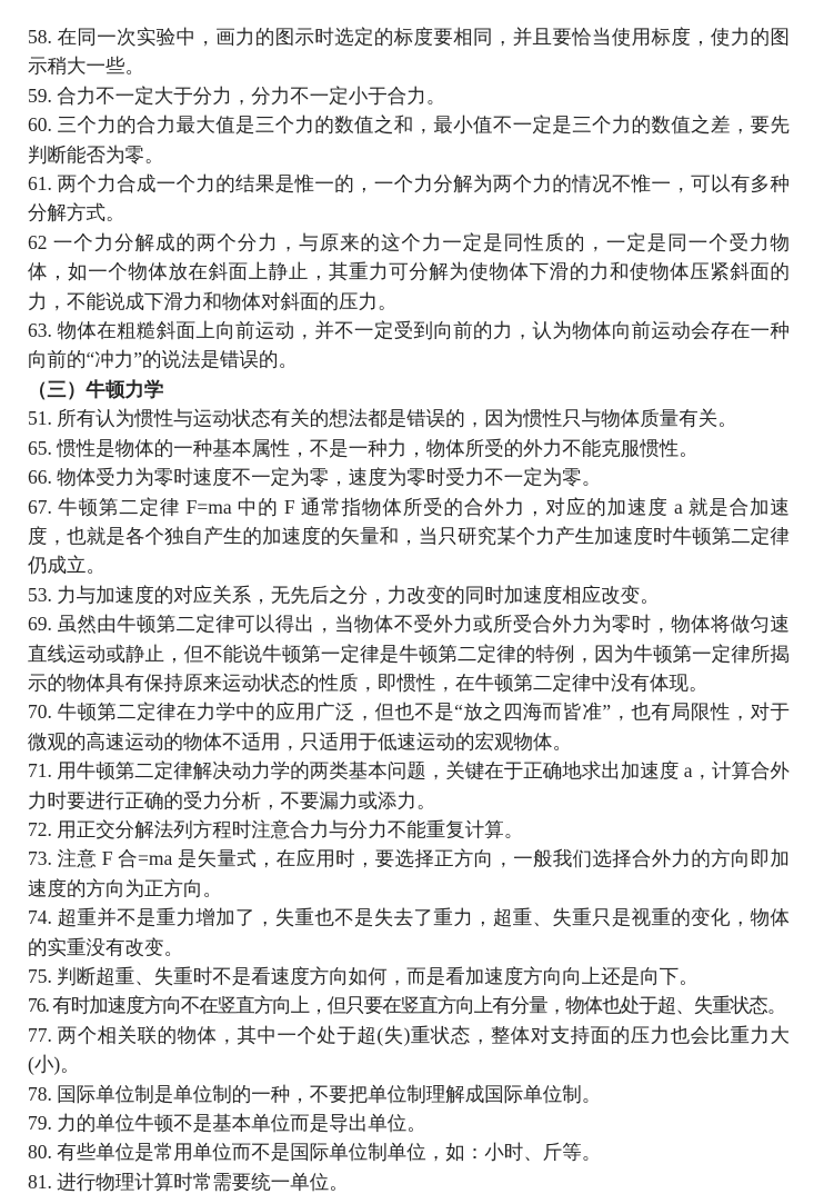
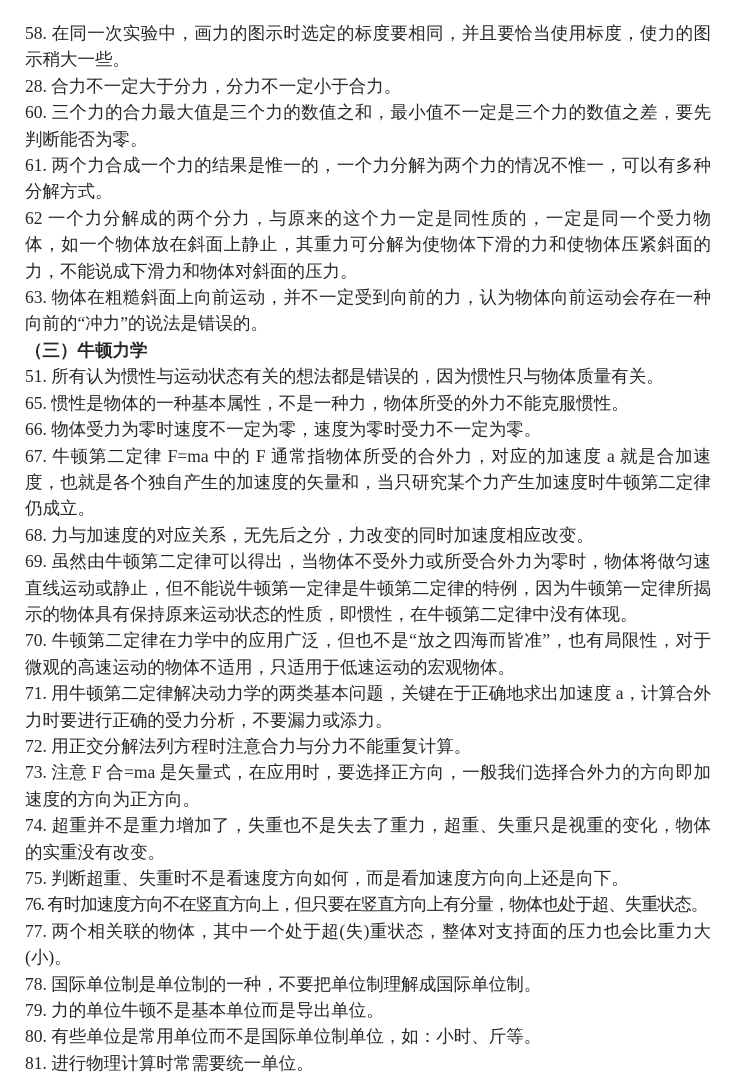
  58. 在同一次实验中，画力的图示时选定的标度要相同，并且要恰当使用标度，使力的图示稍大一些。
- 59. 合力不一定大于分力，分力不一定小于合力。
+ 28. 合力不一定大于分力，分力不一定小于合力。
  60. 三个力的合力最大值是三个力的数值之和，最小值不一定是三个力的数值之差，要先判断能否为零。
  61. 两个力合成一个力的结果是惟一的，一个力分解为两个力的情况不惟一，可以有多种分解方式。
  62 一个力分解成的两个分力，与原来的这个力一定是同性质的，一定是同一个受力物体，如一个物体放在斜面上静止，其重力可分解为使物体下滑的力和使物体压紧斜面的力，不能说成下滑力和物体对斜面的压力。
  63. 物体在粗糙斜面上向前运动，并不一定受到向前的力，认为物体向前运动会存在一种向前的“冲力”的说法是错误的。
  （三）牛顿力学
  51. 所有认为惯性与运动状态有关的想法都是错误的，因为惯性只与物体质量有关。
  65. 惯性是物体的一种基本属性，不是一种力，物体所受的外力不能克服惯性。
  66. 物体受力为零时速度不一定为零，速度为零时受力不一定为零。
  67. 牛顿第二定律 F=ma 中的 F 通常指物体所受的合外力，对应的加速度 a 就是合加速度，也就是各个独自产生的加速度的矢量和，当只研究某个力产生加速度时牛顿第二定律仍成立。
- 53. 力与加速度的对应关系，无先后之分，力改变的同时加速度相应改变。
+ 68. 力与加速度的对应关系，无先后之分，力改变的同时加速度相应改变。
  69. 虽然由牛顿第二定律可以得出，当物体不受外力或所受合外力为零时，物体将做匀速直线运动或静止，但不能说牛顿第一定律是牛顿第二定律的特例，因为牛顿第一定律所揭示的物体具有保持原来运动状态的性质，即惯性，在牛顿第二定律中没有体现。
  70. 牛顿第二定律在力学中的应用广泛，但也不是“放之四海而皆准”，也有局限性，对于微观的高速运动的物体不适用，只适用于低速运动的宏观物体。
  71. 用牛顿第二定律解决动力学的两类基本问题，关键在于正确地求出加速度 a，计算合外力时要进行正确的受力分析，不要漏力或添力。
  72. 用正交分解法列方程时注意合力与分力不能重复计算。
  73. 注意 F 合=ma 是矢量式，在应用时，要选择正方向，一般我们选择合外力的方向即加速度的方向为正方向。
  74. 超重并不是重力增加了，失重也不是失去了重力，超重、失重只是视重的变化，物体的实重没有改变。
  75. 判断超重、失重时不是看速度方向如何，而是看加速度方向向上还是向下。
  76. 有时加速度方向不在竖直方向上，但只要在竖直方向上有分量，物体也处于超、失重状态。
  77. 两个相关联的物体，其中一个处于超(失)重状态，整体对支持面的压力也会比重力大(小)。
  78. 国际单位制是单位制的一种，不要把单位制理解成国际单位制。
  79. 力的单位牛顿不是基本单位而是导出单位。
  80. 有些单位是常用单位而不是国际单位制单位，如：小时、斤等。
  81. 进行物理计算时常需要统一单位。
